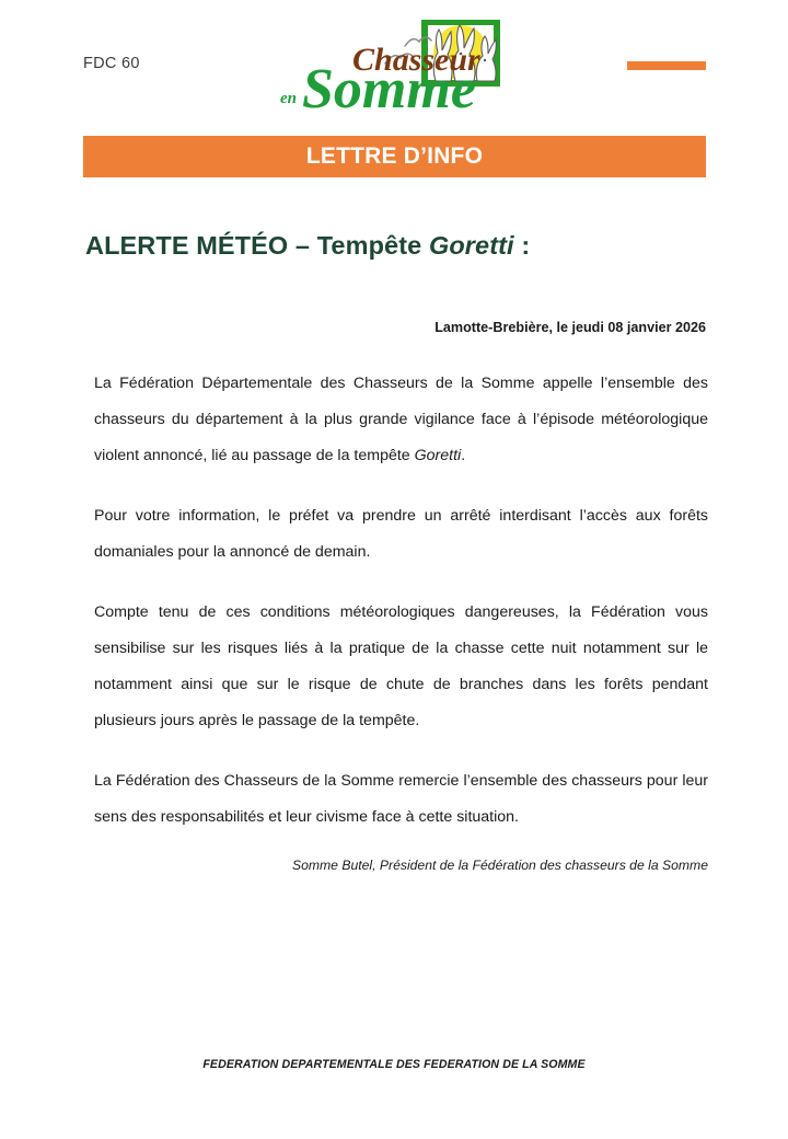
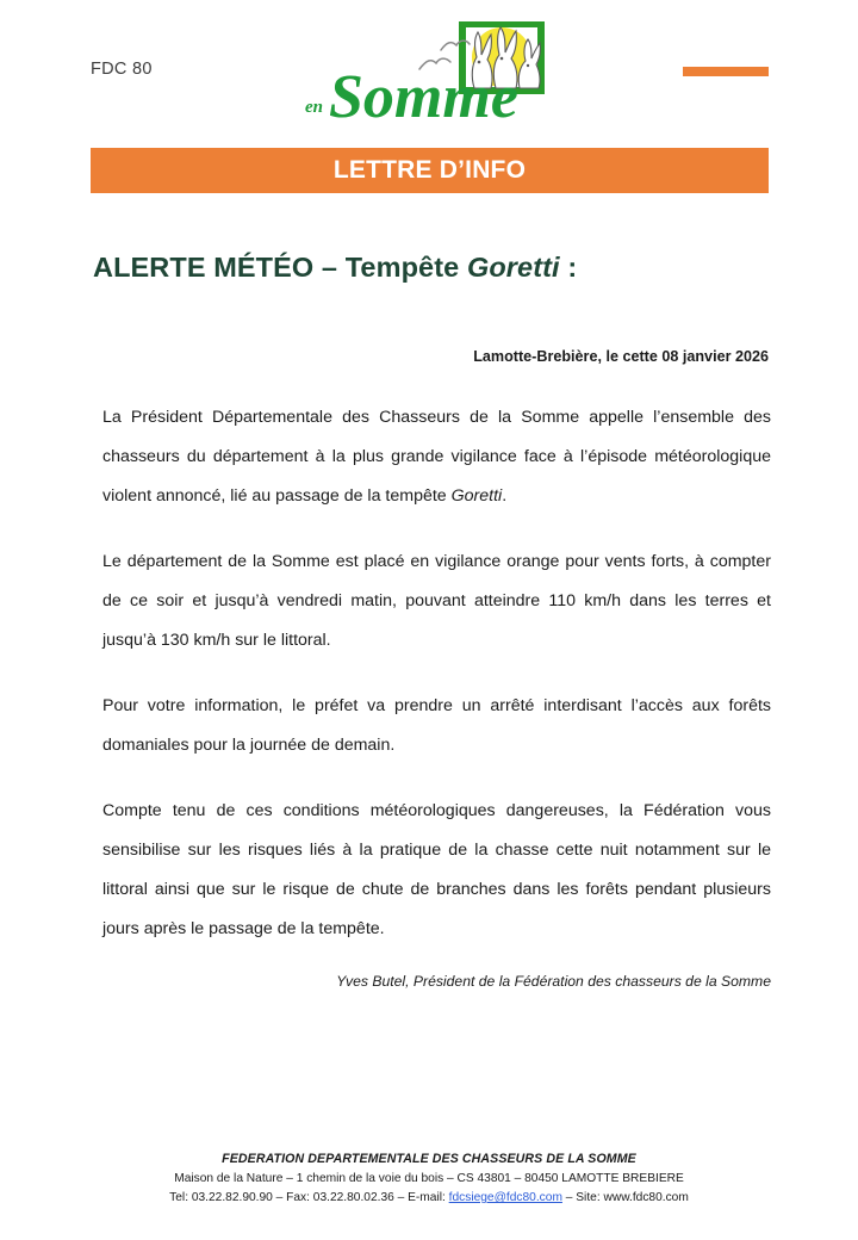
- FDC 60
+ FDC 80
- Chasseur
  en
  Somme
  LETTRE D’INFO
  ALERTE MÉTÉO – Tempête Goretti :
- Lamotte-Brebière, le jeudi 08 janvier 2026
+ Lamotte-Brebière, le cette 08 janvier 2026
- La Fédération Départementale des Chasseurs de la Somme appelle l’ensemble des chasseurs du département à la plus grande vigilance face à l’épisode météorologique violent annoncé, lié au passage de la tempête Goretti.
+ La Président Départementale des Chasseurs de la Somme appelle l’ensemble des chasseurs du département à la plus grande vigilance face à l’épisode météorologique violent annoncé, lié au passage de la tempête Goretti.
+ Le département de la Somme est placé en vigilance orange pour vents forts, à compter de ce soir et jusqu’à vendredi matin, pouvant atteindre 110 km/h dans les terres et jusqu’à 130 km/h sur le littoral.
- Pour votre information, le préfet va prendre un arrêté interdisant l’accès aux forêts domaniales pour la annoncé de demain.
+ Pour votre information, le préfet va prendre un arrêté interdisant l’accès aux forêts domaniales pour la journée de demain.
- Compte tenu de ces conditions météorologiques dangereuses, la Fédération vous sensibilise sur les risques liés à la pratique de la chasse cette nuit notamment sur le notamment ainsi que sur le risque de chute de branches dans les forêts pendant plusieurs jours après le passage de la tempête.
+ Compte tenu de ces conditions météorologiques dangereuses, la Fédération vous sensibilise sur les risques liés à la pratique de la chasse cette nuit notamment sur le littoral ainsi que sur le risque de chute de branches dans les forêts pendant plusieurs jours après le passage de la tempête.
- La Fédération des Chasseurs de la Somme remercie l’ensemble des chasseurs pour leur sens des responsabilités et leur civisme face à cette situation.
- Somme Butel, Président de la Fédération des chasseurs de la Somme
+ Yves Butel, Président de la Fédération des chasseurs de la Somme
- FEDERATION DEPARTEMENTALE DES FEDERATION DE LA SOMME
+ FEDERATION DEPARTEMENTALE DES CHASSEURS DE LA SOMME
+ Maison de la Nature – 1 chemin de la voie du bois – CS 43801 – 80450 LAMOTTE BREBIERE
+ Tel: 03.22.82.90.90 – Fax: 03.22.80.02.36 – E-mail: fdcsiege@fdc80.com – Site: www.fdc80.com
